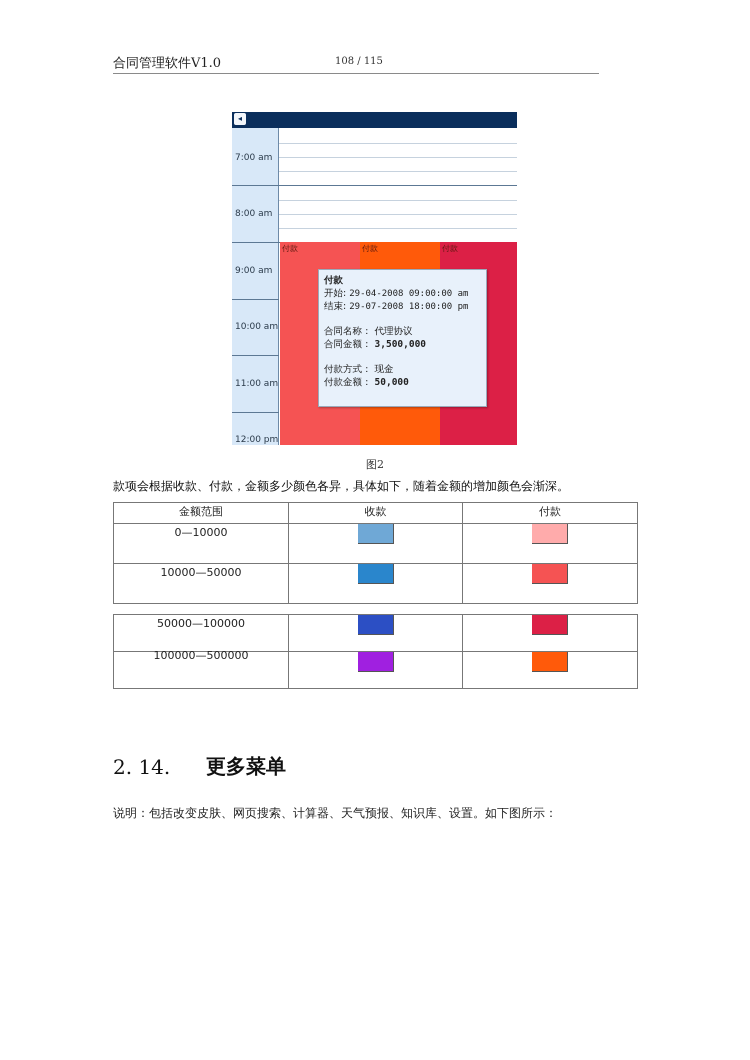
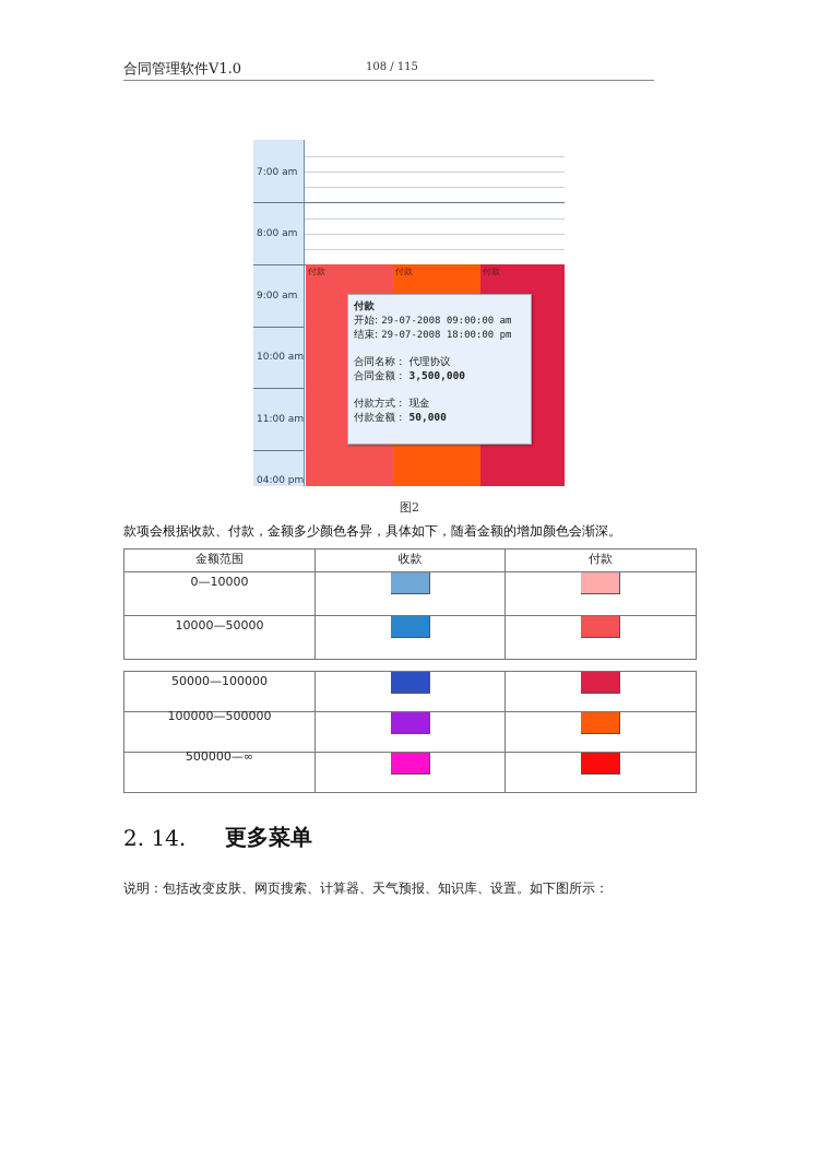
  合同管理软件V1.0
  108 / 115
- ◂
  7:00 am
  8:00 am
  9:00 am
  10:00 am
  11:00 am
- 12:00 pm
+ 04:00 pm
  付款
  付款
  付款
  付款
- 开始: 29-04-2008 09:00:00 am
+ 开始: 29-07-2008 09:00:00 am
  结束: 29-07-2008 18:00:00 pm
  合同名称： 代理协议
  合同金额： 3,500,000
  付款方式： 现金
  付款金额： 50,000
  图2
  款项会根据收款、付款，金额多少颜色各异，具体如下，随着金额的增加颜色会渐深。
  金额范围	收款	付款
  0—10000
  10000—50000
  50000—100000
  100000—500000
+ 500000—∞
  2. 14.
  更多菜单
  说明：包括改变皮肤、网页搜索、计算器、天气预报、知识库、设置。如下图所示：
